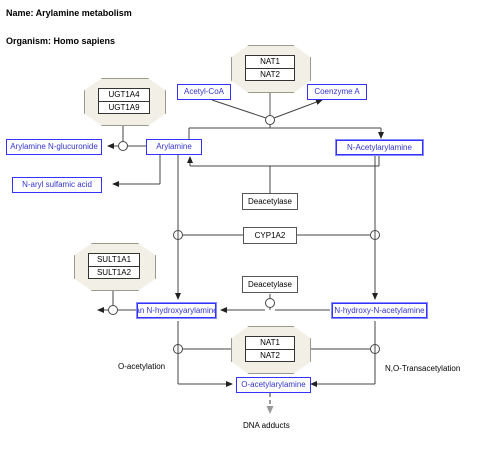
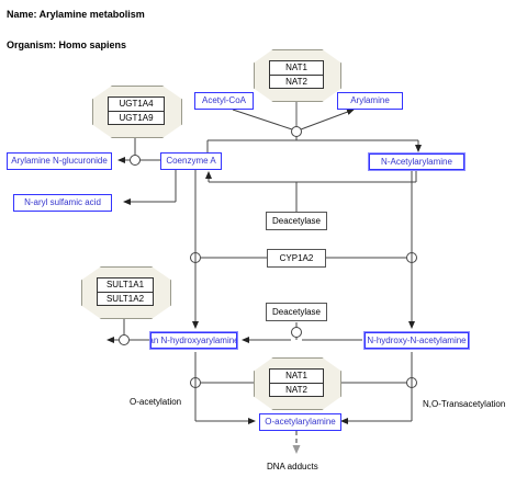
  Name: Arylamine metabolism
  Organism: Homo sapiens
  NAT1
  NAT2
  UGT1A4
  UGT1A9
  SULT1A1
  SULT1A2
  NAT1
  NAT2
  Deacetylase
  CYP1A2
  Deacetylase
- Arylamine
+ Coenzyme A
  Acetyl-CoA
- Coenzyme A
+ Arylamine
  N-Acetylarylamine
  Arylamine N-glucuronide
  N-aryl sulfamic acid
  an N-hydroxyarylamine
  N-hydroxy-N-acetylamine
  O-acetylarylamine
  O-acetylation
  N,O-Transacetylation
  DNA adducts
